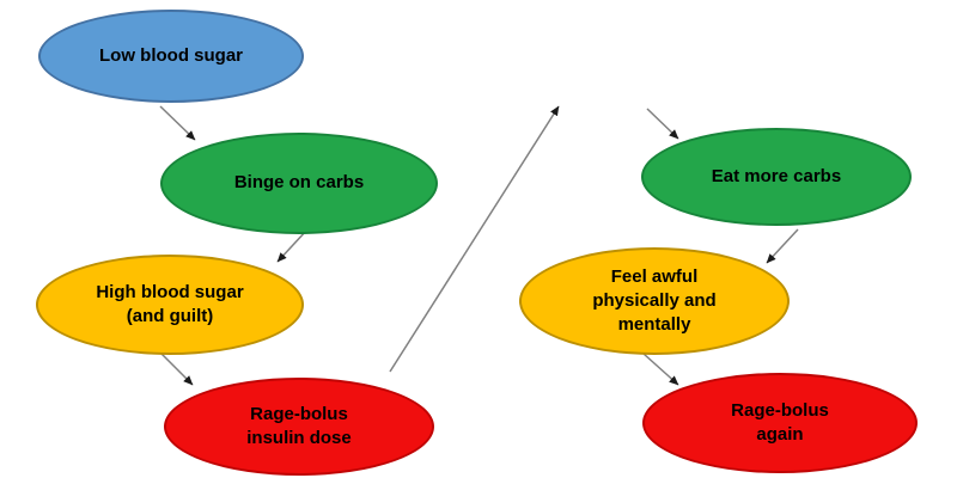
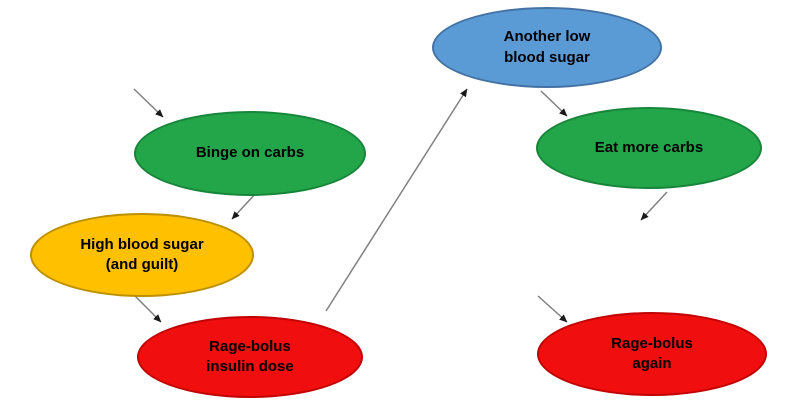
- Low blood sugar
  Binge on carbs
  High blood sugar
  (and guilt)
  Rage-bolus
  insulin dose
+ Another low
+ blood sugar
  Eat more carbs
- Feel awful
- physically and
- mentally
  Rage-bolus
  again
